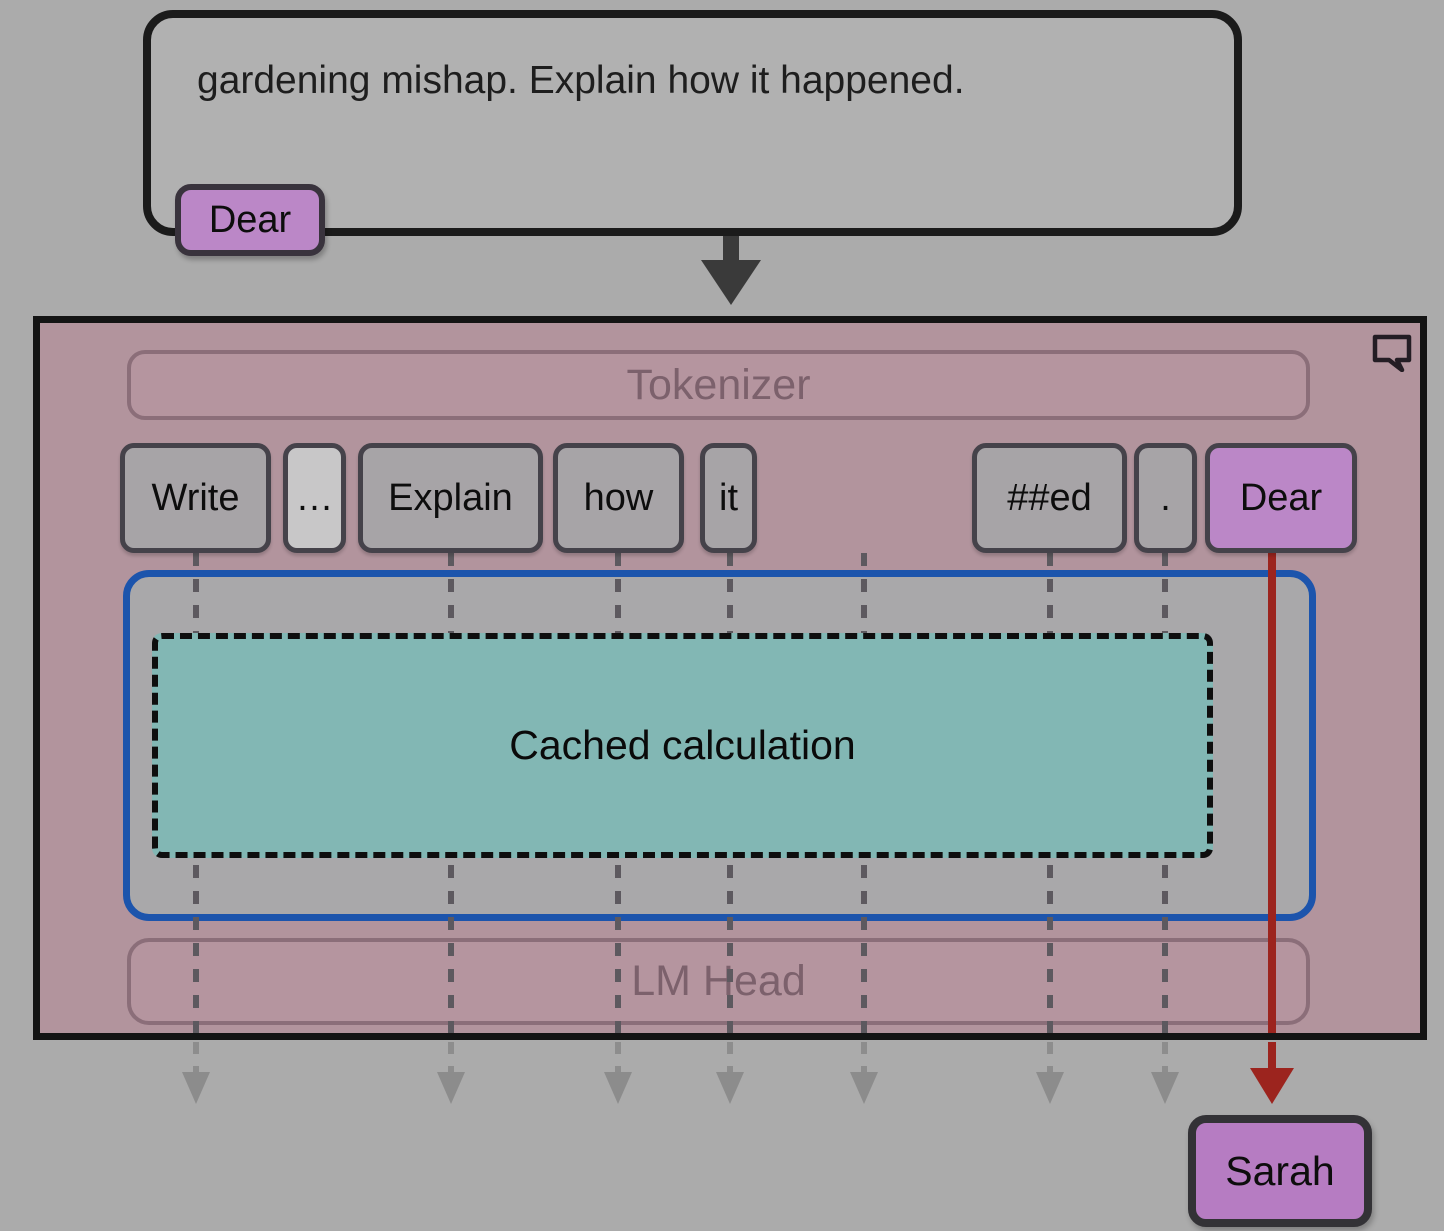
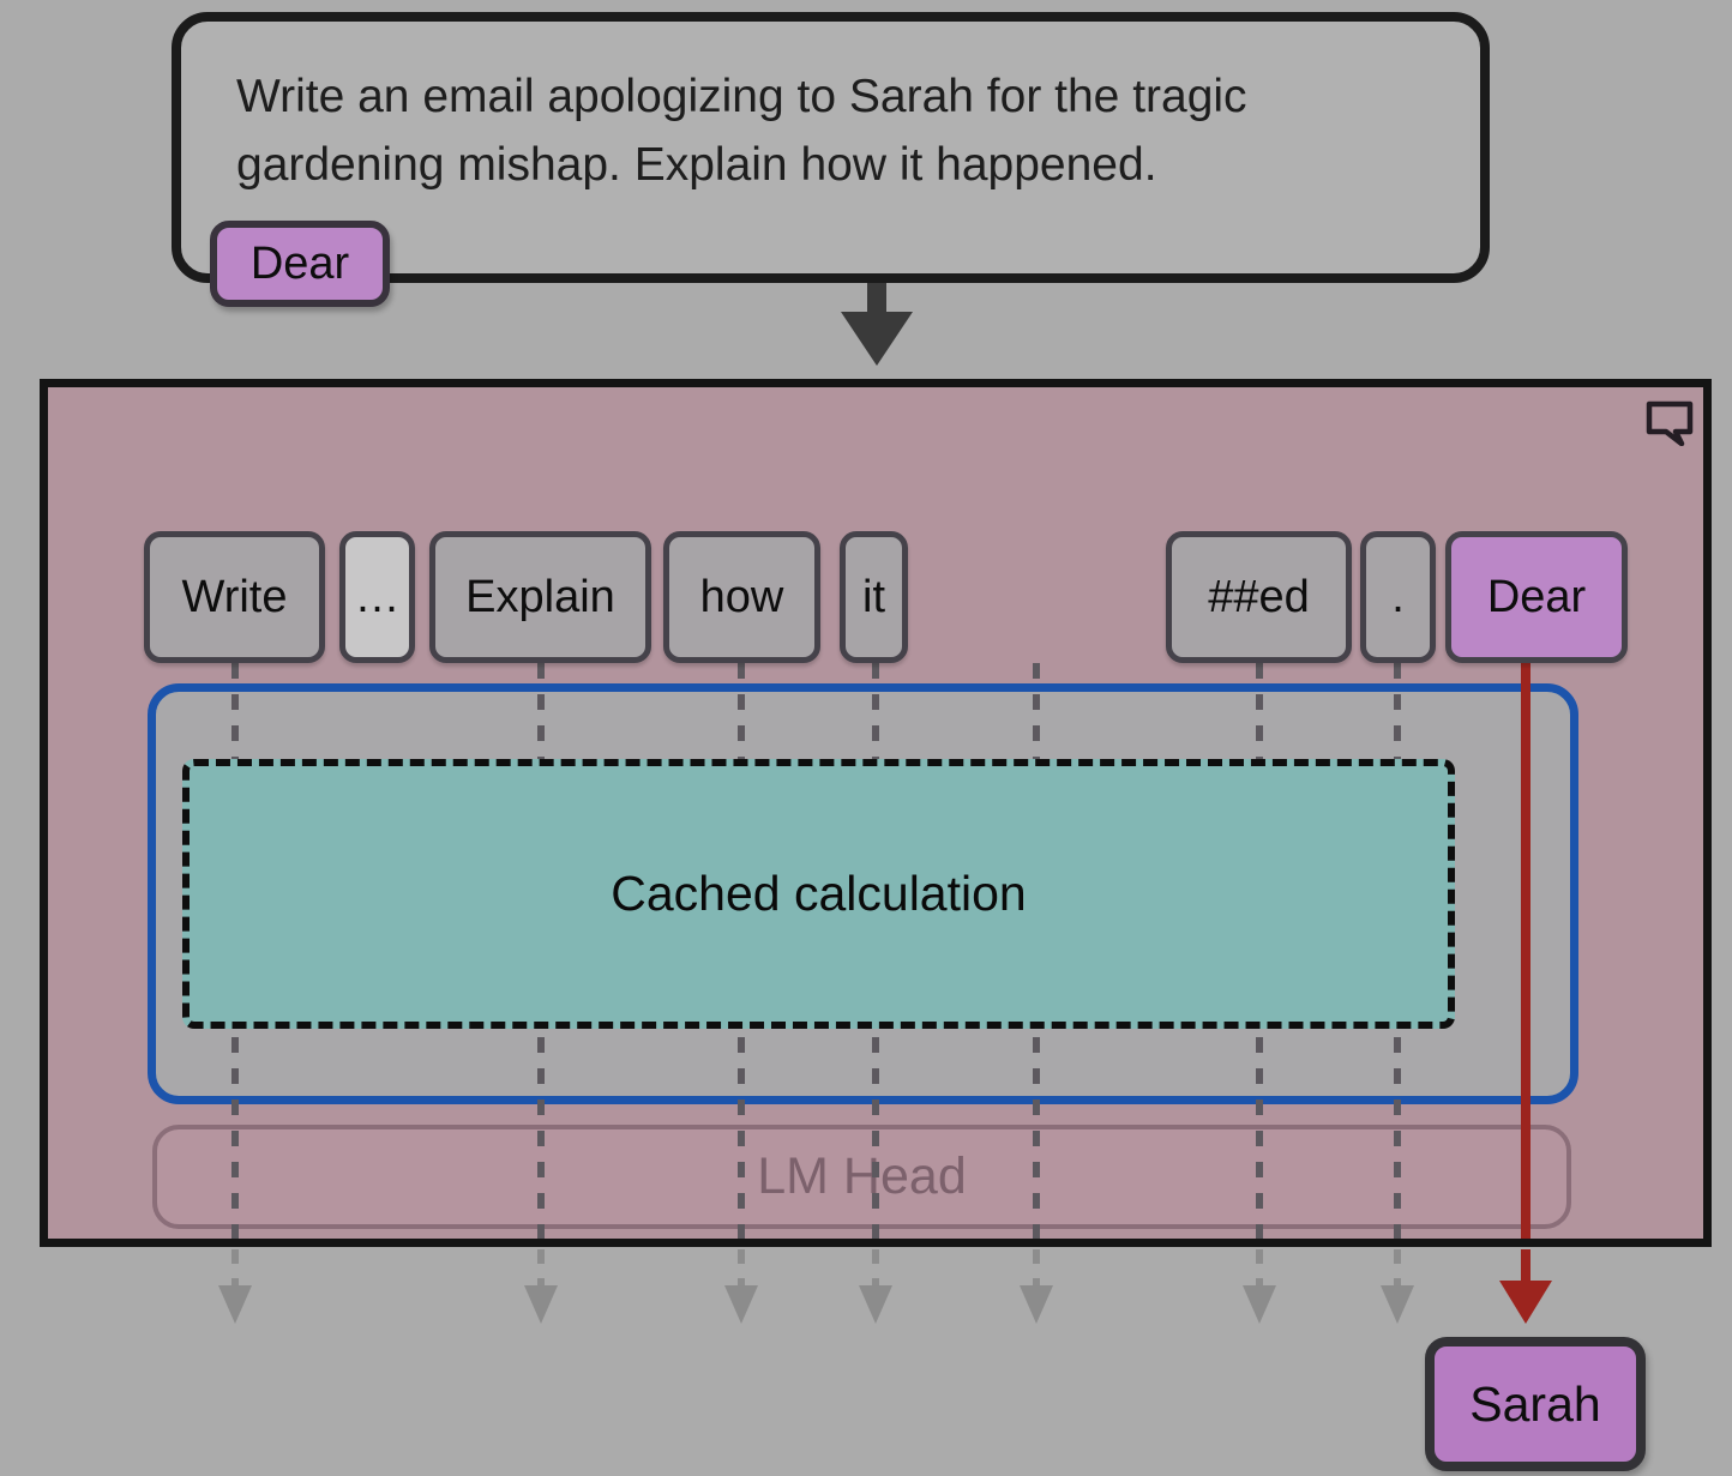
+ Write an email apologizing to Sarah for the tragic
  gardening mishap. Explain how it happened.
  Dear
- Tokenizer
  Write
  …
  Explain
  how
  it
  ##ed
  .
  Dear
  Cached calculation
  LM Head
  Sarah
